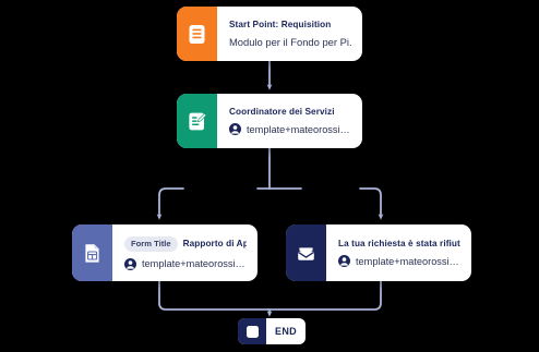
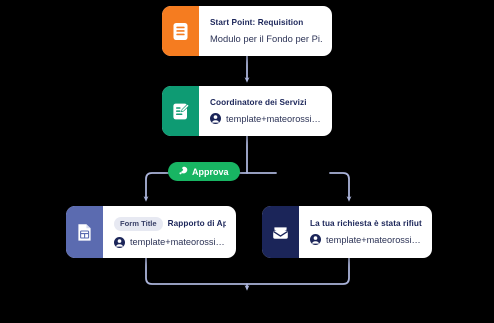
  Start Point: Requisition
  Modulo per il Fondo per Pi.
  Coordinatore dei Servizi
  template+mateorossi…
+ Approva
  Form Title
  Rapporto di Ap
  template+mateorossi…
  La tua richiesta è stata rifiut
  template+mateorossi…
- END
